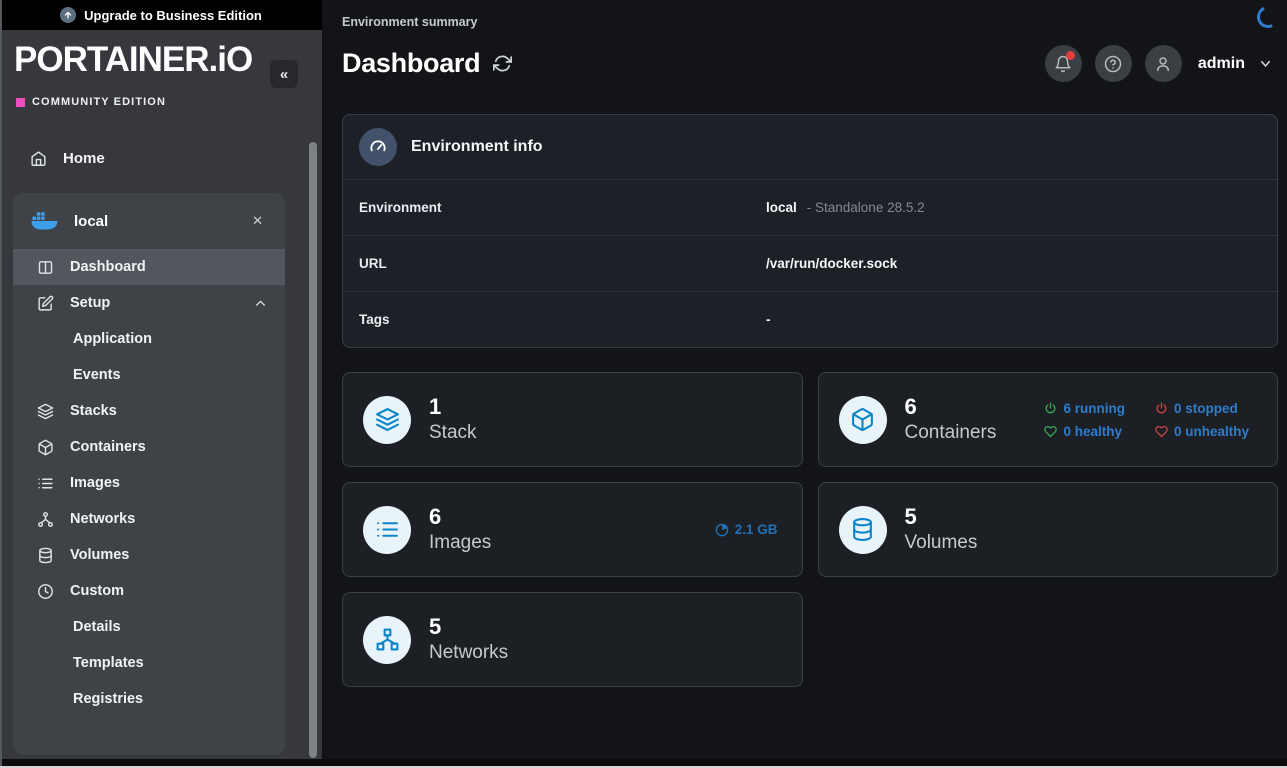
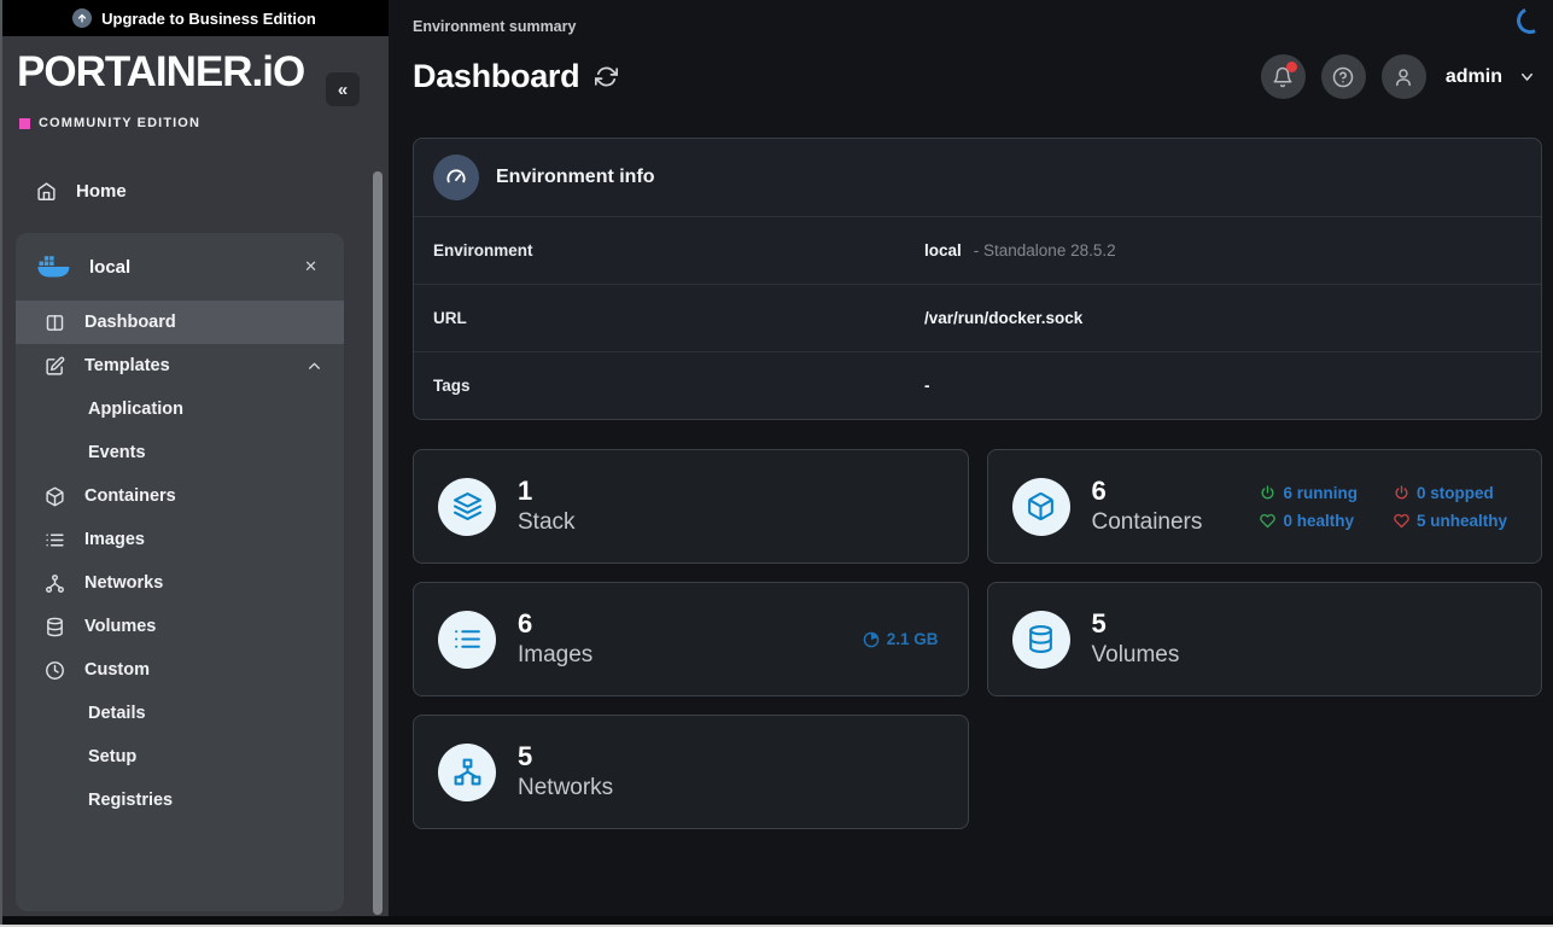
  Upgrade to Business Edition
  PORTAINER.iO
  «
  COMMUNITY EDITION
  Home
  local
  ✕
  Dashboard
- Setup
+ Templates
  Application
  Events
- Stacks
  Containers
  Images
  Networks
  Volumes
  Custom
  Details
- Templates
+ Setup
  Registries
  Environment summary
  Dashboard
  admin
  Environment info
  Environment
  local
  - Standalone 28.5.2
  URL
  /var/run/docker.sock
  Tags
  -
  1
  Stack
  6
  Containers
  6 running
  0 healthy
  0 stopped
- 0 unhealthy
+ 5 unhealthy
  6
  Images
  2.1 GB
  5
  Volumes
  5
  Networks
